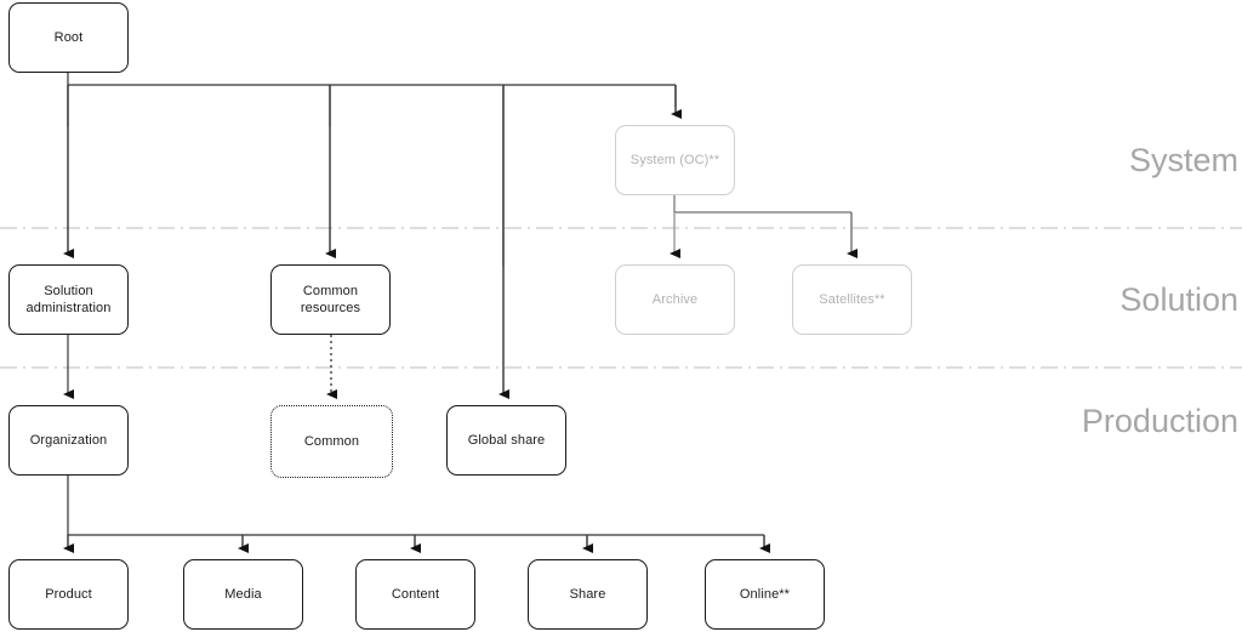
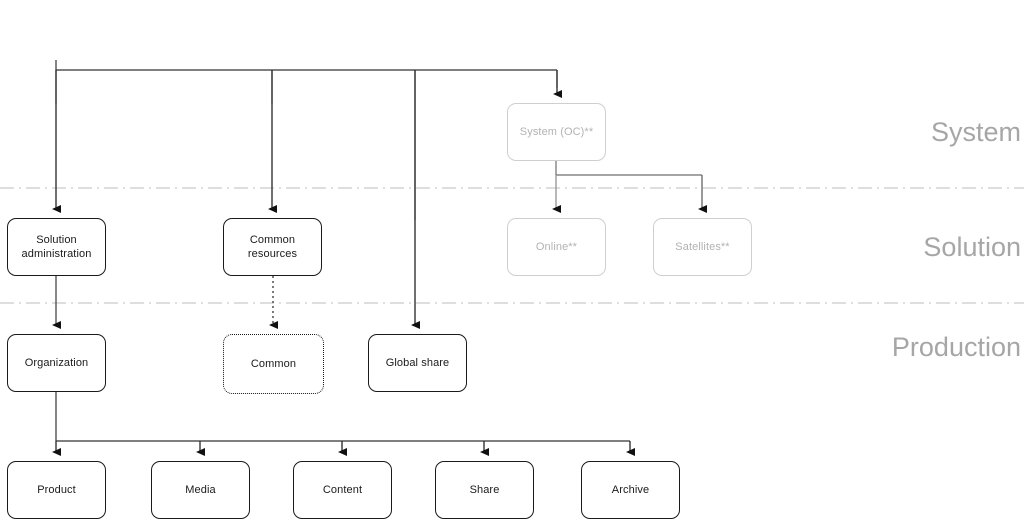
  System
  Solution
  Production
- Root
  System (OC)**
  Solution
  administration
  Common
  resources
- Archive
+ Online**
  Satellites**
  Organization
  Common
  Global share
  Product
  Media
  Content
  Share
- Online**
+ Archive
